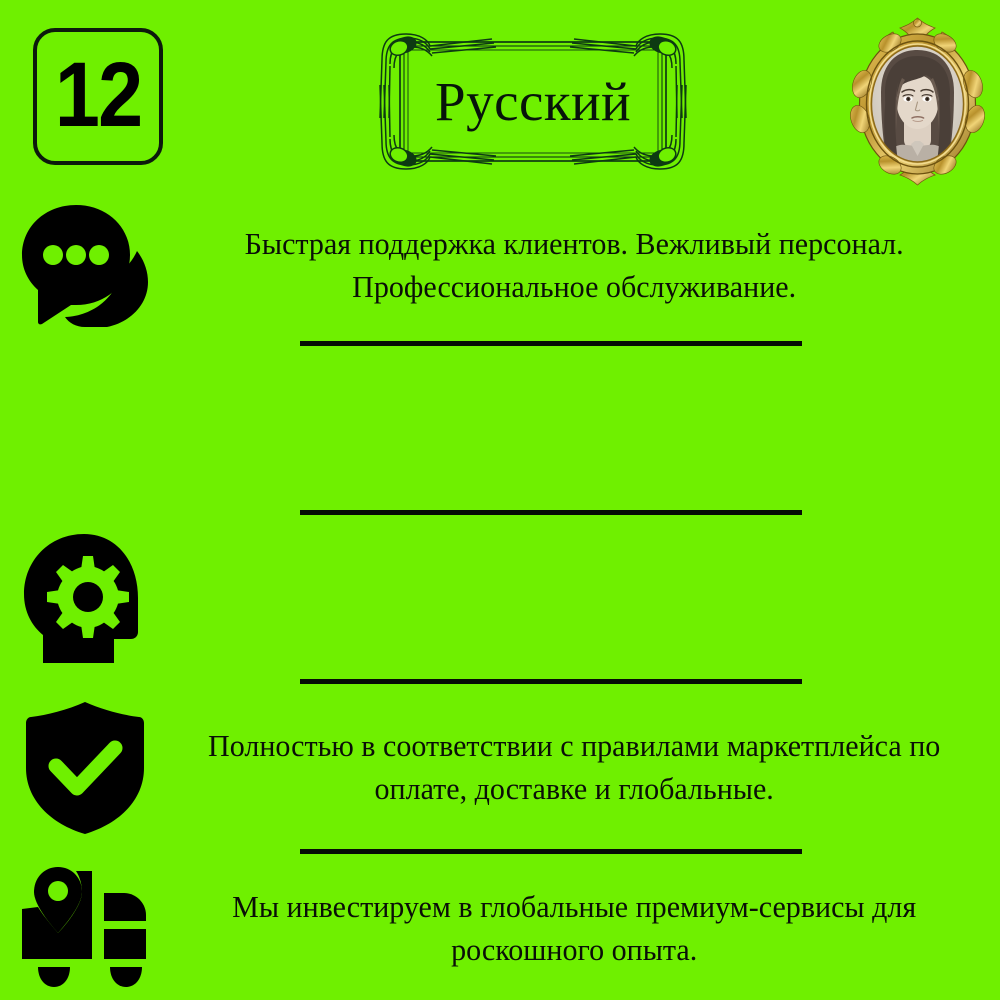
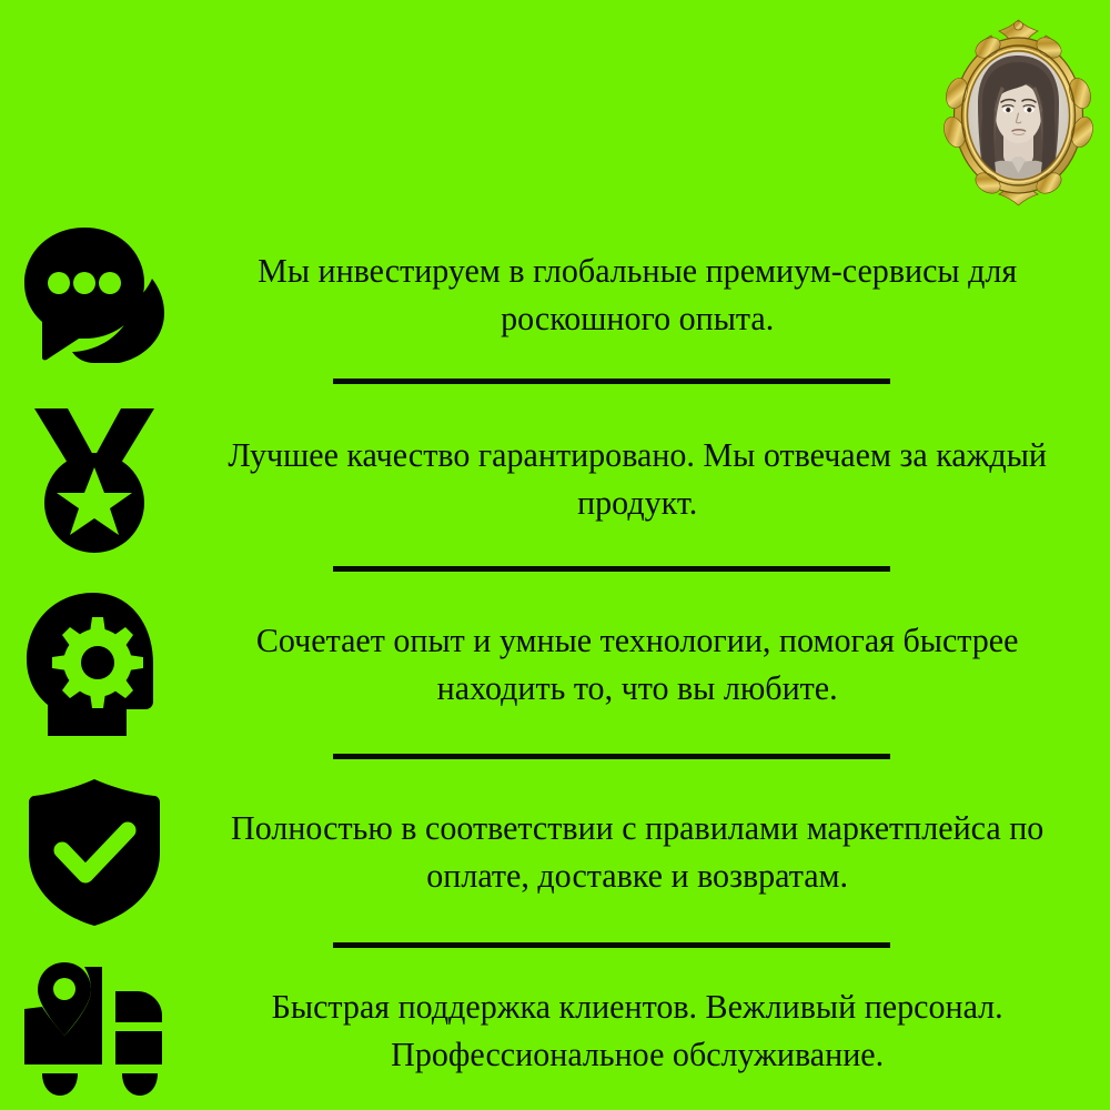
- 12
- Русский
- Быстрая поддержка клиентов. Вежливый персонал. Профессиональное обслуживание.
+ Мы инвестируем в глобальные премиум-сервисы для роскошного опыта.
+ Лучшее качество гарантировано. Мы отвечаем за каждый продукт.
+ Сочетает опыт и умные технологии, помогая быстрее находить то, что вы любите.
- Полностью в соответствии с правилами маркетплейса по оплате, доставке и глобальные.
+ Полностью в соответствии с правилами маркетплейса по оплате, доставке и возвратам.
- Мы инвестируем в глобальные премиум-сервисы для роскошного опыта.
+ Быстрая поддержка клиентов. Вежливый персонал. Профессиональное обслуживание.
